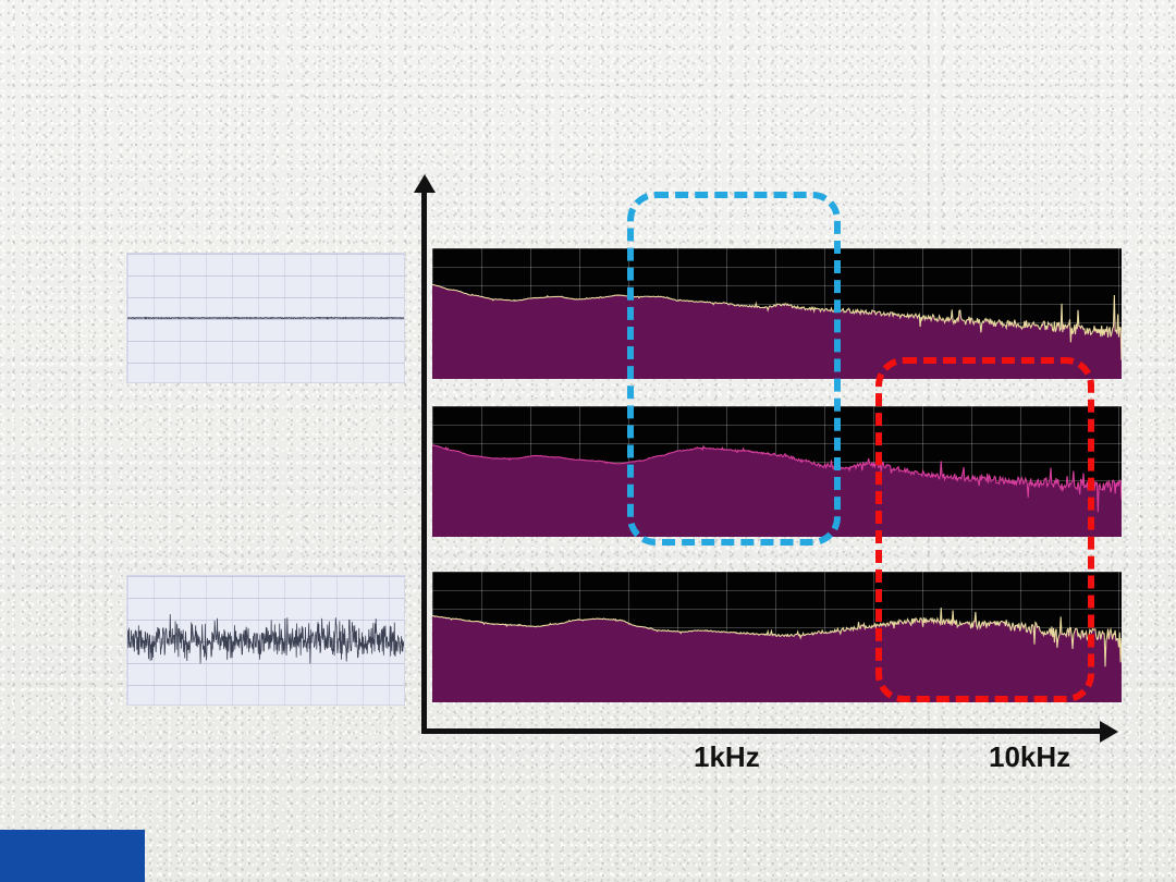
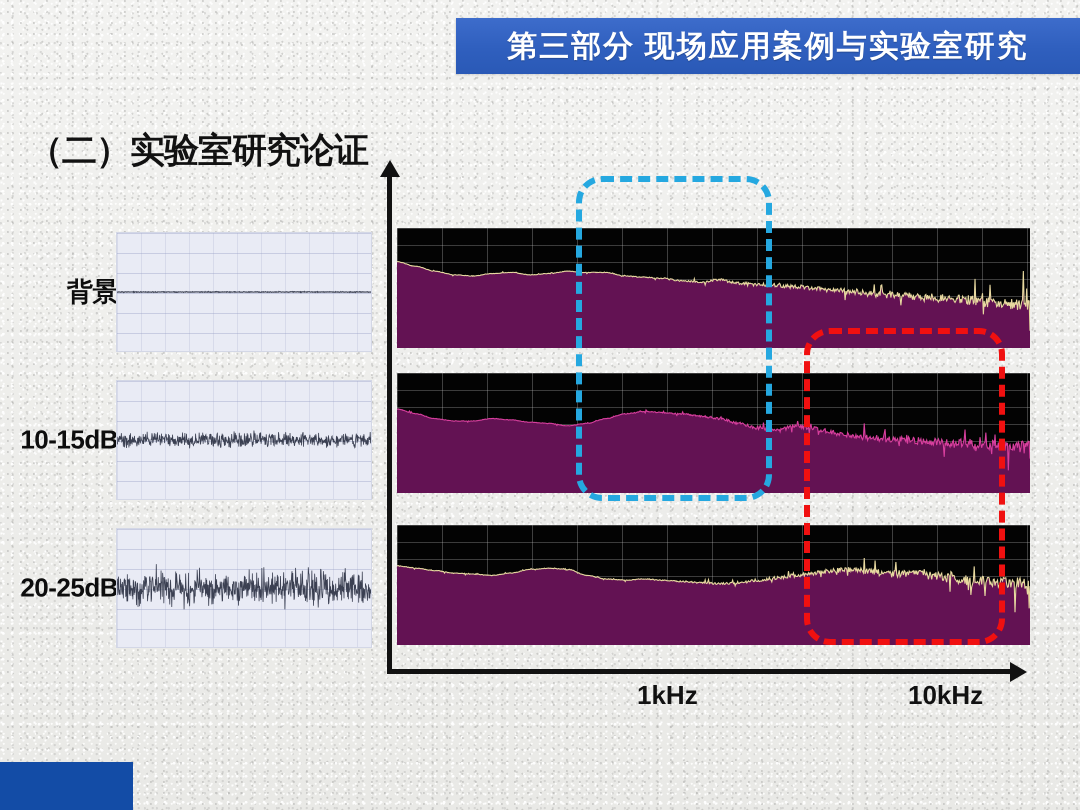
+ 第三部分 现场应用案例与实验室研究
+ （二）实验室研究论证
+ 背景
+ 10-15dB
+ 20-25dB
  1kHz
  10kHz
